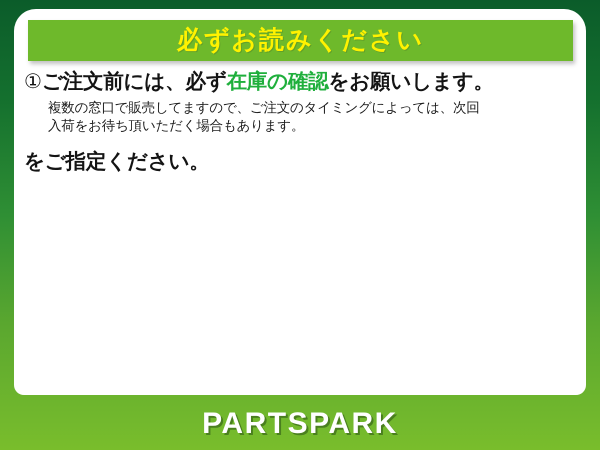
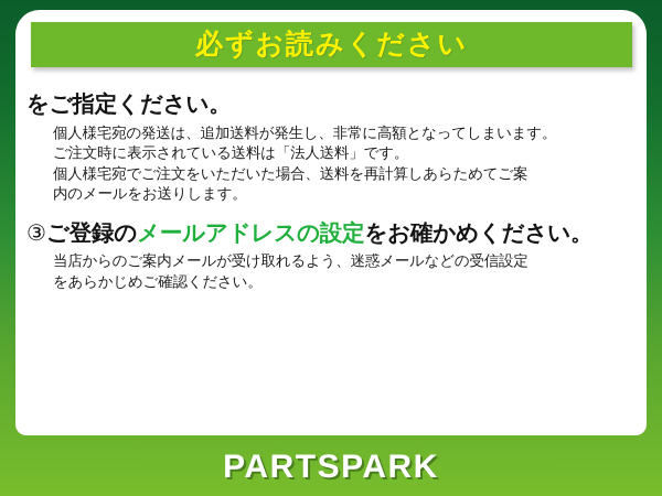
  必ずお読みください
- ①ご注文前には、必ず在庫の確認をお願いします。
- 複数の窓口で販売してますので、ご注文のタイミングによっては、次回
- 入荷をお待ち頂いただく場合もあります。
  をご指定ください。
+ 個人様宅宛の発送は、追加送料が発生し、非常に高額となってしまいます。
+ ご注文時に表示されている送料は「法人送料」です。
+ 個人様宅宛でご注文をいただいた場合、送料を再計算しあらためてご案
+ 内のメールをお送りします。
+ ③ご登録のメールアドレスの設定をお確かめください。
+ 当店からのご案内メールが受け取れるよう、迷惑メールなどの受信設定
+ をあらかじめご確認ください。
  PARTSPARK
